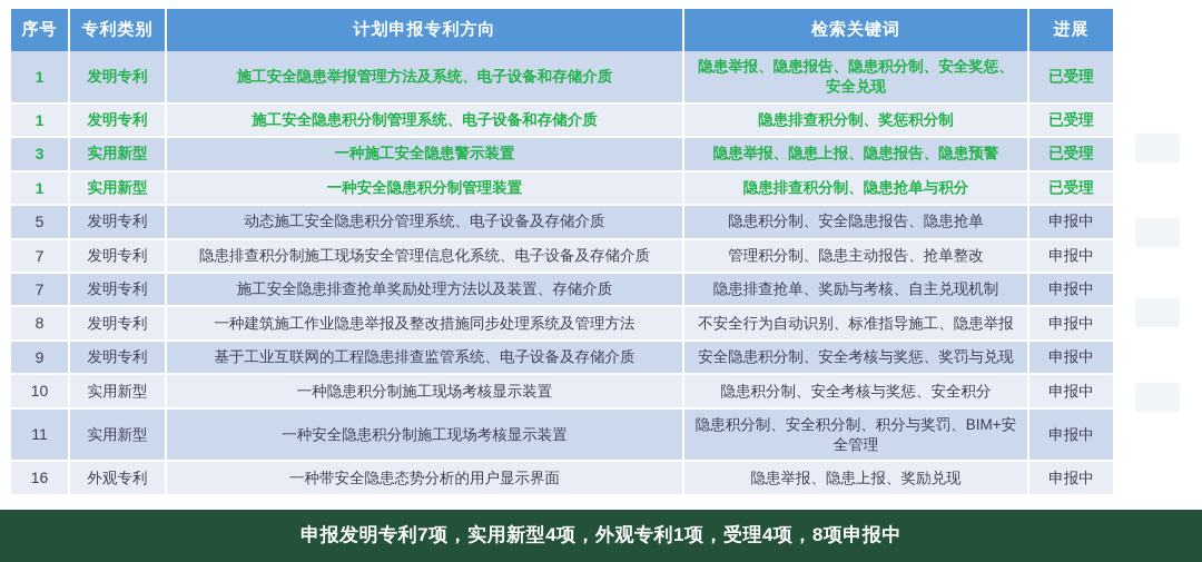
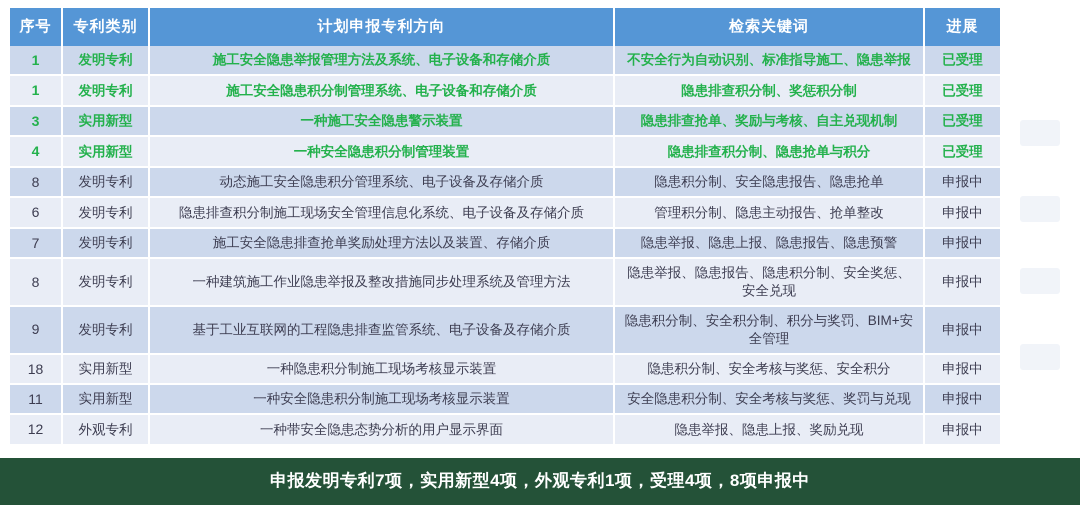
  序号	专利类别	计划申报专利方向	检索关键词	进展
- 1	发明专利	施工安全隐患举报管理方法及系统、电子设备和存储介质	隐患举报、隐患报告、隐患积分制、安全奖惩、安全兑现	已受理
+ 1	发明专利	施工安全隐患举报管理方法及系统、电子设备和存储介质	不安全行为自动识别、标准指导施工、隐患举报	已受理
  1	发明专利	施工安全隐患积分制管理系统、电子设备和存储介质	隐患排查积分制、奖惩积分制	已受理
- 3	实用新型	一种施工安全隐患警示装置	隐患举报、隐患上报、隐患报告、隐患预警	已受理
+ 3	实用新型	一种施工安全隐患警示装置	隐患排查抢单、奖励与考核、自主兑现机制	已受理
- 1	实用新型	一种安全隐患积分制管理装置	隐患排查积分制、隐患抢单与积分	已受理
+ 4	实用新型	一种安全隐患积分制管理装置	隐患排查积分制、隐患抢单与积分	已受理
- 5	发明专利	动态施工安全隐患积分管理系统、电子设备及存储介质	隐患积分制、安全隐患报告、隐患抢单	申报中
+ 8	发明专利	动态施工安全隐患积分管理系统、电子设备及存储介质	隐患积分制、安全隐患报告、隐患抢单	申报中
- 7	发明专利	隐患排查积分制施工现场安全管理信息化系统、电子设备及存储介质	管理积分制、隐患主动报告、抢单整改	申报中
+ 6	发明专利	隐患排查积分制施工现场安全管理信息化系统、电子设备及存储介质	管理积分制、隐患主动报告、抢单整改	申报中
- 7	发明专利	施工安全隐患排查抢单奖励处理方法以及装置、存储介质	隐患排查抢单、奖励与考核、自主兑现机制	申报中
+ 7	发明专利	施工安全隐患排查抢单奖励处理方法以及装置、存储介质	隐患举报、隐患上报、隐患报告、隐患预警	申报中
- 8	发明专利	一种建筑施工作业隐患举报及整改措施同步处理系统及管理方法	不安全行为自动识别、标准指导施工、隐患举报	申报中
+ 8	发明专利	一种建筑施工作业隐患举报及整改措施同步处理系统及管理方法	隐患举报、隐患报告、隐患积分制、安全奖惩、安全兑现	申报中
- 9	发明专利	基于工业互联网的工程隐患排查监管系统、电子设备及存储介质	安全隐患积分制、安全考核与奖惩、奖罚与兑现	申报中
+ 9	发明专利	基于工业互联网的工程隐患排查监管系统、电子设备及存储介质	隐患积分制、安全积分制、积分与奖罚、BIM+安全管理	申报中
- 10	实用新型	一种隐患积分制施工现场考核显示装置	隐患积分制、安全考核与奖惩、安全积分	申报中
+ 18	实用新型	一种隐患积分制施工现场考核显示装置	隐患积分制、安全考核与奖惩、安全积分	申报中
- 11	实用新型	一种安全隐患积分制施工现场考核显示装置	隐患积分制、安全积分制、积分与奖罚、BIM+安全管理	申报中
+ 11	实用新型	一种安全隐患积分制施工现场考核显示装置	安全隐患积分制、安全考核与奖惩、奖罚与兑现	申报中
- 16	外观专利	一种带安全隐患态势分析的用户显示界面	隐患举报、隐患上报、奖励兑现	申报中
+ 12	外观专利	一种带安全隐患态势分析的用户显示界面	隐患举报、隐患上报、奖励兑现	申报中
  申报发明专利7项，实用新型4项，外观专利1项，受理4项，8项申报中
